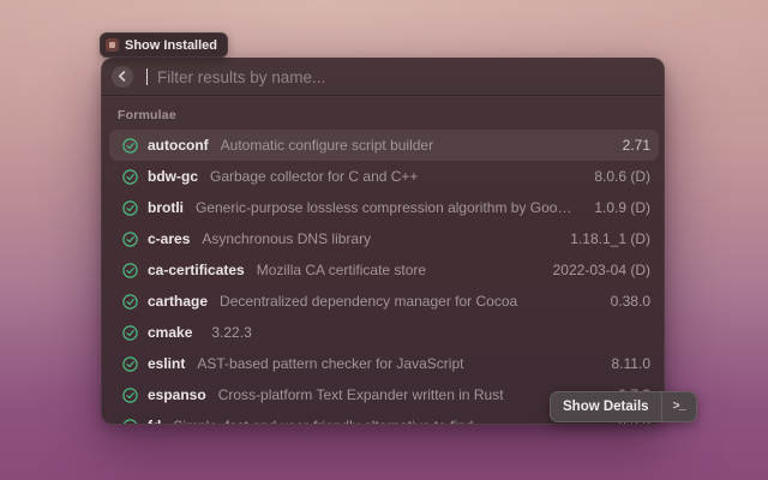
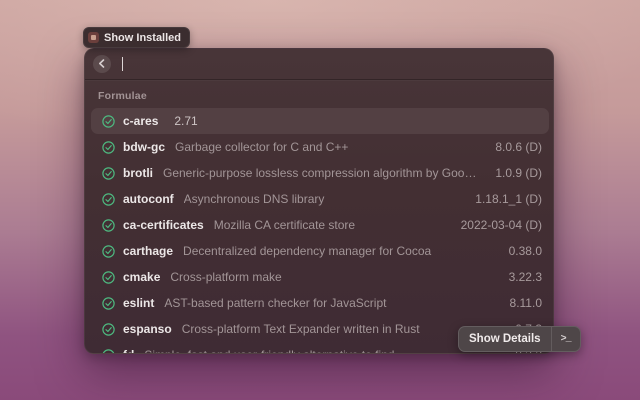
  Show Installed
- Filter results by name...
  Formulae
- autoconf
+ c-ares
- Automatic configure script builder
  2.71
  bdw-gc
  Garbage collector for C and C++
  8.0.6 (D)
  brotli
  Generic-purpose lossless compression algorithm by Google
  1.0.9 (D)
- c-ares
+ autoconf
  Asynchronous DNS library
  1.18.1_1 (D)
  ca-certificates
  Mozilla CA certificate store
  2022-03-04 (D)
  carthage
  Decentralized dependency manager for Cocoa
  0.38.0
  cmake
+ Cross-platform make
  3.22.3
  eslint
  AST-based pattern checker for JavaScript
  8.11.0
  espanso
  Cross-platform Text Expander written in Rust
  Show Details
  >_
